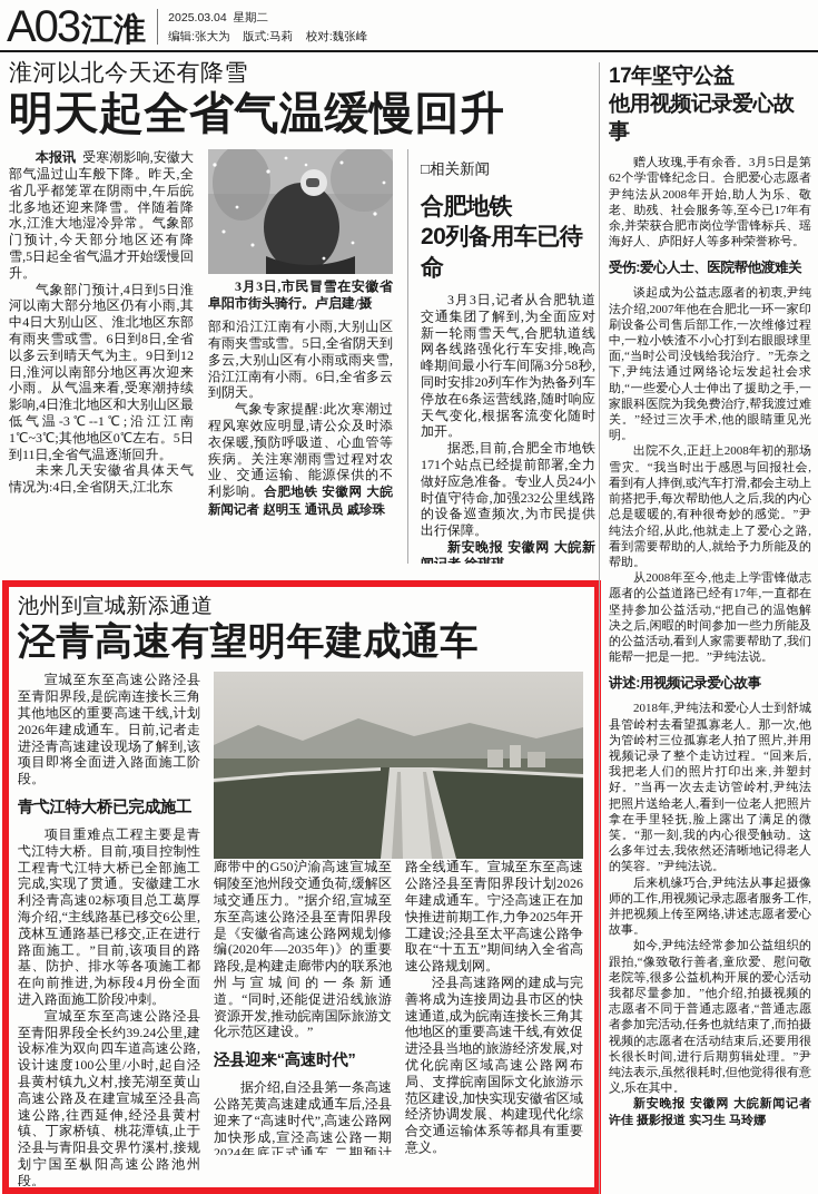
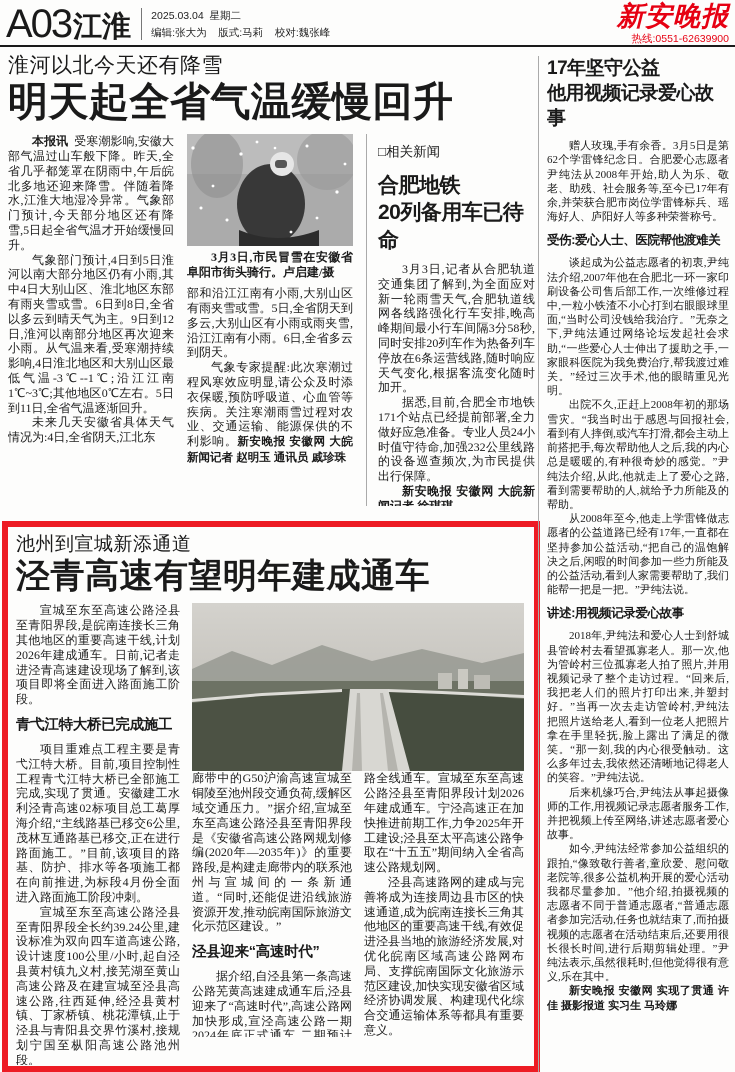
  A03
  江淮
  2025.03.04 星期二
  编辑:张大为 版式:马莉 校对:魏张峰
+ 新安晚报
+ 热线:0551-62639900
  淮河以北今天还有降雪
  明天起全省气温缓慢回升
  本报讯 受寒潮影响,安徽大部气温过山车般下降。昨天,全省几乎都笼罩在阴雨中,午后皖北多地还迎来降雪。伴随着降水,江淮大地湿冷异常。气象部门预计,今天部分地区还有降雪,5日起全省气温才开始缓慢回升。
  气象部门预计,4日到5日淮河以南大部分地区仍有小雨,其中4日大别山区、淮北地区东部有雨夹雪或雪。6日到8日,全省以多云到晴天气为主。9日到12日,淮河以南部分地区再次迎来小雨。从气温来看,受寒潮持续影响,4日淮北地区和大别山区最低气温-3℃--1℃;沿江江南1℃~3℃;其他地区0℃左右。5日到11日,全省气温逐渐回升。
  未来几天安徽省具体天气情况为:4日,全省阴天,江北东
  3月3日,市民冒雪在安徽省阜阳市街头骑行。卢启建/摄
  部和沿江江南有小雨,大别山区有雨夹雪或雪。5日,全省阴天到多云,大别山区有小雨或雨夹雪,沿江江南有小雨。6日,全省多云到阴天。
- 气象专家提醒:此次寒潮过程风寒效应明显,请公众及时添衣保暖,预防呼吸道、心血管等疾病。关注寒潮雨雪过程对农业、交通运输、能源保供的不利影响。合肥地铁 安徽网 大皖新闻记者 赵明玉 通讯员 戚珍珠
+ 气象专家提醒:此次寒潮过程风寒效应明显,请公众及时添衣保暖,预防呼吸道、心血管等疾病。关注寒潮雨雪过程对农业、交通运输、能源保供的不利影响。新安晚报 安徽网 大皖新闻记者 赵明玉 通讯员 戚珍珠
  □相关新闻
  合肥地铁
  20列备用车已待命
  3月3日,记者从合肥轨道交通集团了解到,为全面应对新一轮雨雪天气,合肥轨道线网各线路强化行车安排,晚高峰期间最小行车间隔3分58秒,同时安排20列车作为热备列车停放在6条运营线路,随时响应天气变化,根据客流变化随时加开。
  据悉,目前,合肥全市地铁171个站点已经提前部署,全力做好应急准备。专业人员24小时值守待命,加强232公里线路的设备巡查频次,为市民提供出行保障。
  新安晚报 安徽网 大皖新闻记者 徐琪琪
  池州到宣城新添通道
  泾青高速有望明年建成通车
  宣城至东至高速公路泾县至青阳界段,是皖南连接长三角其他地区的重要高速干线,计划2026年建成通车。日前,记者走进泾青高速建设现场了解到,该项目即将全面进入路面施工阶段。
  青弋江特大桥已完成施工
  项目重难点工程主要是青弋江特大桥。目前,项目控制性工程青弋江特大桥已全部施工完成,实现了贯通。安徽建工水利泾青高速02标项目总工葛厚海介绍,“主线路基已移交6公里,茂林互通路基已移交,正在进行路面施工。”目前,该项目的路基、防护、排水等各项施工都在向前推进,为标段4月份全面进入路面施工阶段冲刺。
  宣城至东至高速公路泾县至青阳界段全长约39.24公里,建设标准为双向四车道高速公路,设计速度100公里/小时,起自泾县黄村镇九义村,接芜湖至黄山高速公路及在建宣城至泾县高速公路,往西延伸,经泾县黄村镇、丁家桥镇、桃花潭镇,止于泾县与青阳县交界竹溪村,接规划宁国至枞阳高速公路池州段。
  廊带中的G50沪渝高速宣城至铜陵至池州段交通负荷,缓解区域交通压力。”据介绍,宣城至东至高速公路泾县至青阳界段是《安徽省高速公路网规划修编(2020年—2035年)》的重要路段,是构建走廊带内的联系池州与宣城间的一条新通道。“同时,还能促进沿线旅游资源开发,推动皖南国际旅游文化示范区建设。”
  泾县迎来“高速时代”
  据介绍,自泾县第一条高速公路芜黄高速建成通车后,泾县迎来了“高速时代”,高速公路网加快形成,宣泾高速公路一期2024年底正式通车,二期预计
  路全线通车。宣城至东至高速公路泾县至青阳界段计划2026年建成通车。宁泾高速正在加快推进前期工作,力争2025年开工建设;泾县至太平高速公路争取在“十五五”期间纳入全省高速公路规划网。
  泾县高速路网的建成与完善将成为连接周边县市区的快速通道,成为皖南连接长三角其他地区的重要高速干线,有效促进泾县当地的旅游经济发展,对优化皖南区域高速公路网布局、支撑皖南国际文化旅游示范区建设,加快实现安徽省区域经济协调发展、构建现代化综合交通运输体系等都具有重要意义。
  17年坚守公益
  他用视频记录爱心故事
  赠人玫瑰,手有余香。3月5日是第62个学雷锋纪念日。合肥爱心志愿者尹纯法从2008年开始,助人为乐、敬老、助残、社会服务等,至今已17年有余,并荣获合肥市岗位学雷锋标兵、瑶海好人、庐阳好人等多种荣誉称号。
  受伤:爱心人士、医院帮他渡难关
  谈起成为公益志愿者的初衷,尹纯法介绍,2007年他在合肥北一环一家印刷设备公司售后部工作,一次维修过程中,一粒小铁渣不小心打到右眼眼球里面,“当时公司没钱给我治疗。”无奈之下,尹纯法通过网络论坛发起社会求助,“一些爱心人士伸出了援助之手,一家眼科医院为我免费治疗,帮我渡过难关。”经过三次手术,他的眼睛重见光明。
  出院不久,正赶上2008年初的那场雪灾。“我当时出于感恩与回报社会,看到有人摔倒,或汽车打滑,都会主动上前搭把手,每次帮助他人之后,我的内心总是暖暖的,有种很奇妙的感觉。”尹纯法介绍,从此,他就走上了爱心之路,看到需要帮助的人,就给予力所能及的帮助。
  从2008年至今,他走上学雷锋做志愿者的公益道路已经有17年,一直都在坚持参加公益活动,“把自己的温饱解决之后,闲暇的时间参加一些力所能及的公益活动,看到人家需要帮助了,我们能帮一把是一把。”尹纯法说。
  讲述:用视频记录爱心故事
  2018年,尹纯法和爱心人士到舒城县管岭村去看望孤寡老人。那一次,他为管岭村三位孤寡老人拍了照片,并用视频记录了整个走访过程。“回来后,我把老人们的照片打印出来,并塑封好。”当再一次去走访管岭村,尹纯法把照片送给老人,看到一位老人把照片拿在手里轻抚,脸上露出了满足的微笑。“那一刻,我的内心很受触动。这么多年过去,我依然还清晰地记得老人的笑容。”尹纯法说。
  后来机缘巧合,尹纯法从事起摄像师的工作,用视频记录志愿者服务工作,并把视频上传至网络,讲述志愿者爱心故事。
  如今,尹纯法经常参加公益组织的跟拍,“像致敬行善者,童欣爱、慰问敬老院等,很多公益机构开展的爱心活动我都尽量参加。”他介绍,拍摄视频的志愿者不同于普通志愿者,“普通志愿者参加完活动,任务也就结束了,而拍摄视频的志愿者在活动结束后,还要用很长很长时间,进行后期剪辑处理。”尹纯法表示,虽然很耗时,但他觉得很有意义,乐在其中。
- 新安晚报 安徽网 大皖新闻记者 许佳 摄影报道 实习生 马玲娜
+ 新安晚报 安徽网 实现了贯通 许佳 摄影报道 实习生 马玲娜
